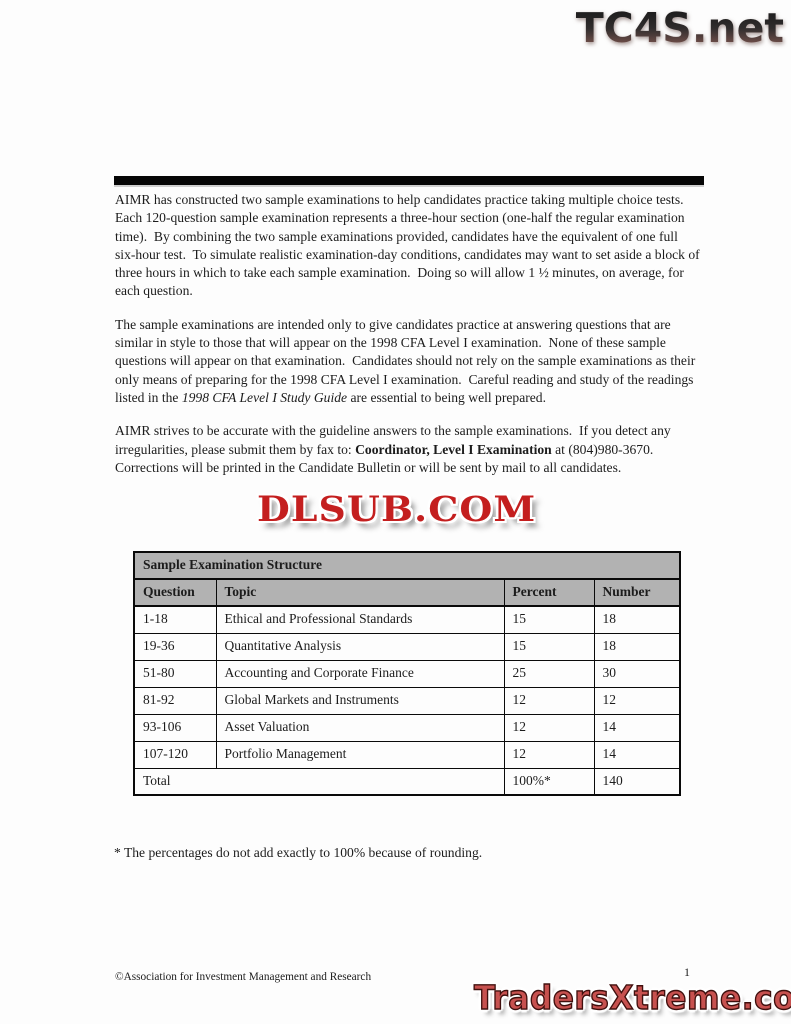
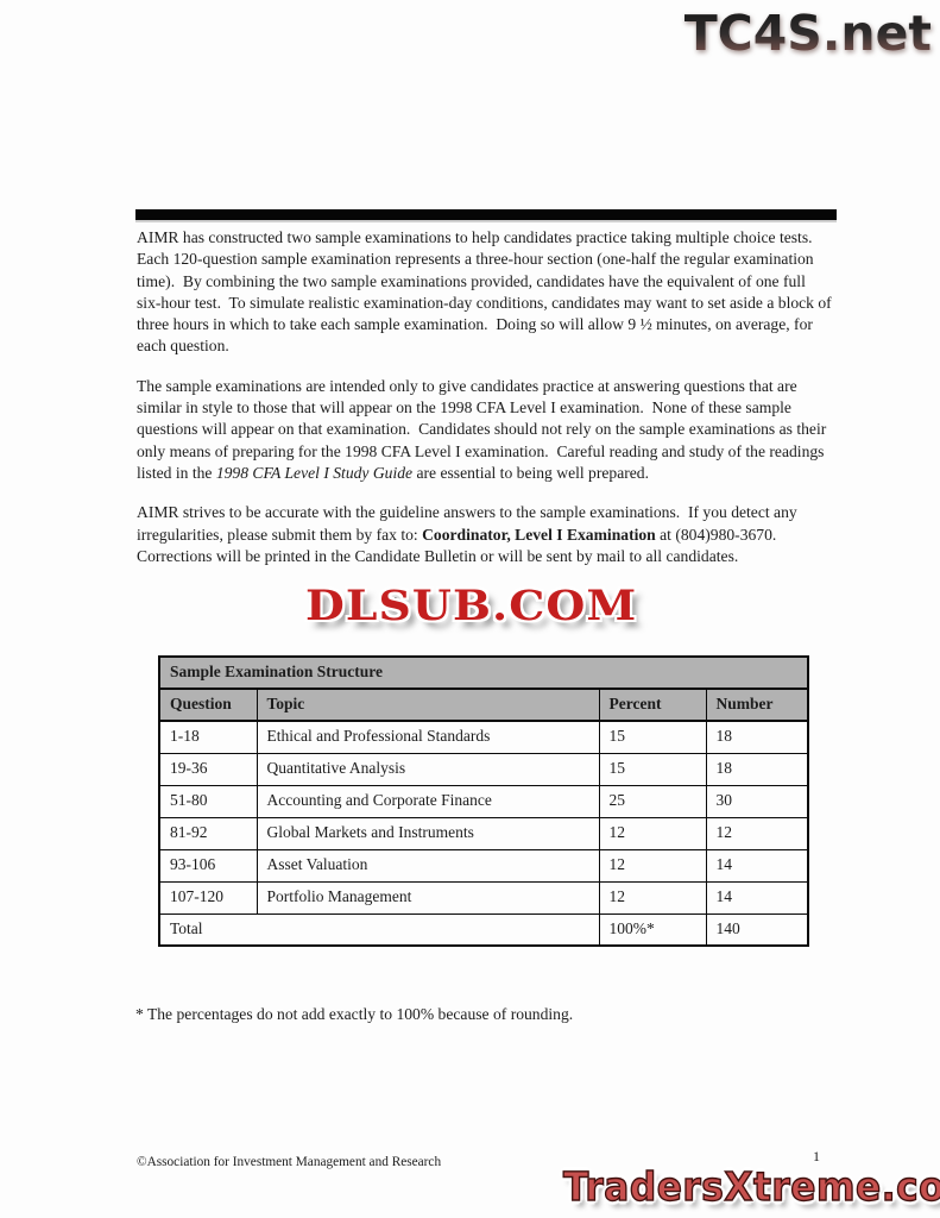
  TC4S.net
- AIMR has constructed two sample examinations to help candidates practice taking multiple choice tests. Each 120-question sample examination represents a three-hour section (one-half the regular examination time). By combining the two sample examinations provided, candidates have the equivalent of one full six-hour test. To simulate realistic examination-day conditions, candidates may want to set aside a block of three hours in which to take each sample examination. Doing so will allow 1 ½ minutes, on average, for each question.
+ AIMR has constructed two sample examinations to help candidates practice taking multiple choice tests. Each 120-question sample examination represents a three-hour section (one-half the regular examination time). By combining the two sample examinations provided, candidates have the equivalent of one full six-hour test. To simulate realistic examination-day conditions, candidates may want to set aside a block of three hours in which to take each sample examination. Doing so will allow 9 ½ minutes, on average, for each question.
  The sample examinations are intended only to give candidates practice at answering questions that are similar in style to those that will appear on the 1998 CFA Level I examination. None of these sample questions will appear on that examination. Candidates should not rely on the sample examinations as their only means of preparing for the 1998 CFA Level I examination. Careful reading and study of the readings listed in the 1998 CFA Level I Study Guide are essential to being well prepared.
  AIMR strives to be accurate with the guideline answers to the sample examinations. If you detect any irregularities, please submit them by fax to: Coordinator, Level I Examination at (804)980-3670. Corrections will be printed in the Candidate Bulletin or will be sent by mail to all candidates.
  ei
  il
  DLSUB.COM
  Sample Examination Structure
  Question	Topic	Percent	Number
  1-18	Ethical and Professional Standards	15	18
  19-36	Quantitative Analysis	15	18
  51-80	Accounting and Corporate Finance	25	30
  81-92	Global Markets and Instruments	12	12
  93-106	Asset Valuation	12	14
  107-120	Portfolio Management	12	14
  Total	100%*	140
  * The percentages do not add exactly to 100% because of rounding.
  ©Association for Investment Management and Research
  1
  TradersXtreme.co
